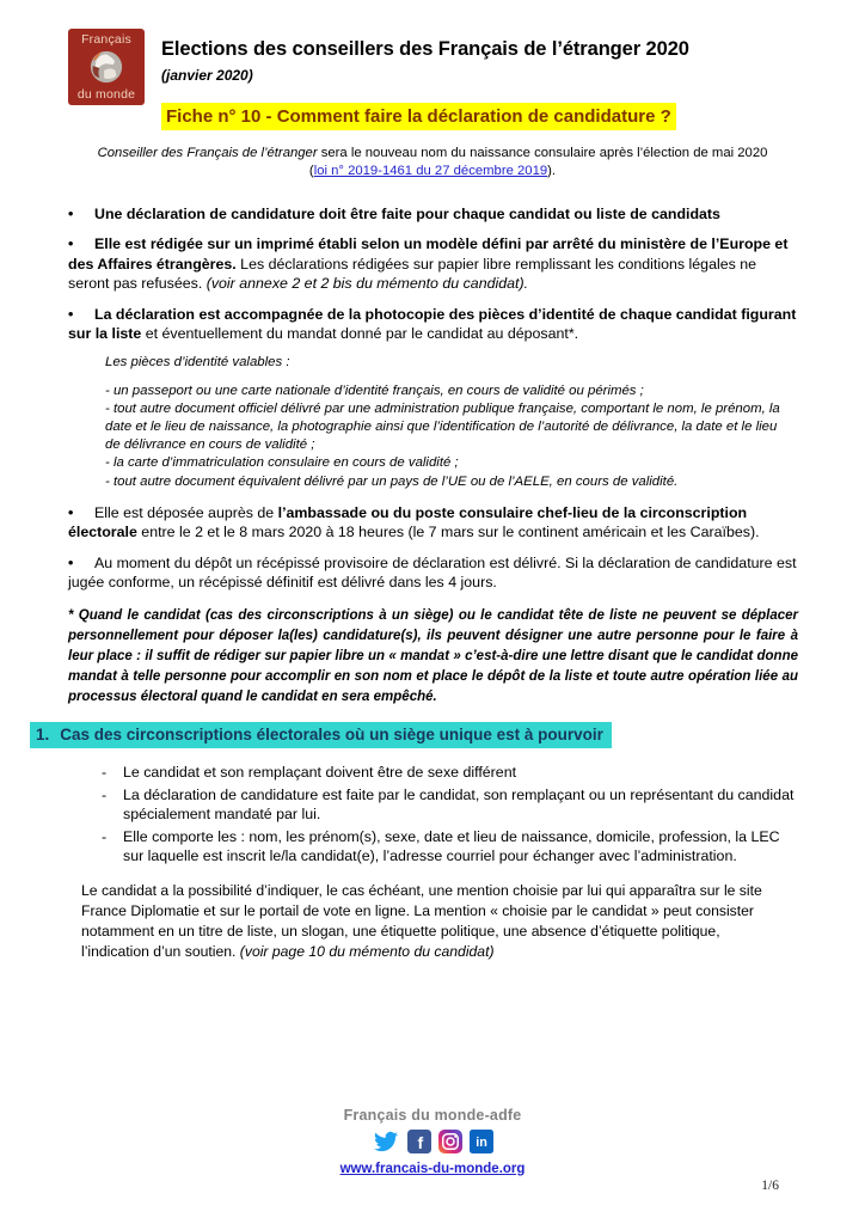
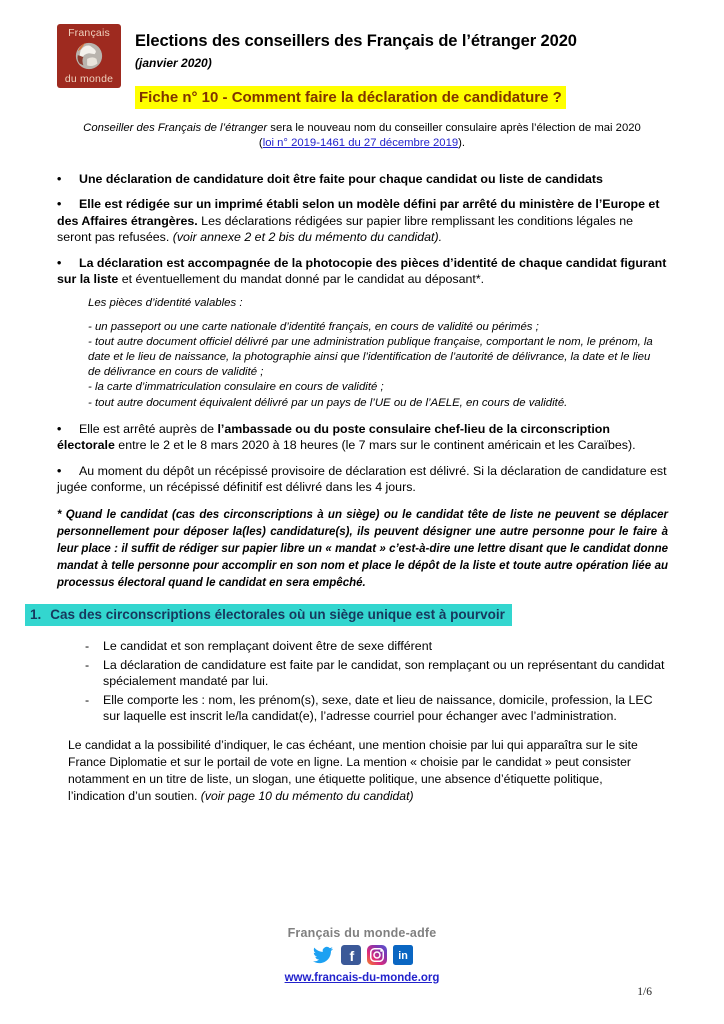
  Français
  du monde
  Elections des conseillers des Français de l’étranger 2020
  (janvier 2020)
  Fiche n° 10 - Comment faire la déclaration de candidature ?
- Conseiller des Français de l’étranger sera le nouveau nom du naissance consulaire après l’élection de mai 2020
+ Conseiller des Français de l’étranger sera le nouveau nom du conseiller consulaire après l’élection de mai 2020
  (loi n° 2019-1461 du 27 décembre 2019).
  • Une déclaration de candidature doit être faite pour chaque candidat ou liste de candidats
  • Elle est rédigée sur un imprimé établi selon un modèle défini par arrêté du ministère de l’Europe et des Affaires étrangères. Les déclarations rédigées sur papier libre remplissant les conditions légales ne seront pas refusées. (voir annexe 2 et 2 bis du mémento du candidat).
  • La déclaration est accompagnée de la photocopie des pièces d’identité de chaque candidat figurant sur la liste et éventuellement du mandat donné par le candidat au déposant*.
  Les pièces d’identité valables :
  - un passeport ou une carte nationale d’identité français, en cours de validité ou périmés ;
  - tout autre document officiel délivré par une administration publique française, comportant le nom, le prénom, la date et le lieu de naissance, la photographie ainsi que l’identification de l’autorité de délivrance, la date et le lieu de délivrance en cours de validité ;
  - la carte d’immatriculation consulaire en cours de validité ;
  - tout autre document équivalent délivré par un pays de l’UE ou de l’AELE, en cours de validité.
- • Elle est déposée auprès de l’ambassade ou du poste consulaire chef-lieu de la circonscription électorale entre le 2 et le 8 mars 2020 à 18 heures (le 7 mars sur le continent américain et les Caraïbes).
+ • Elle est arrêté auprès de l’ambassade ou du poste consulaire chef-lieu de la circonscription électorale entre le 2 et le 8 mars 2020 à 18 heures (le 7 mars sur le continent américain et les Caraïbes).
  • Au moment du dépôt un récépissé provisoire de déclaration est délivré. Si la déclaration de candidature est jugée conforme, un récépissé définitif est délivré dans les 4 jours.
  * Quand le candidat (cas des circonscriptions à un siège) ou le candidat tête de liste ne peuvent se déplacer personnellement pour déposer la(les) candidature(s), ils peuvent désigner une autre personne pour le faire à leur place : il suffit de rédiger sur papier libre un « mandat » c’est-à-dire une lettre disant que le candidat donne mandat à telle personne pour accomplir en son nom et place le dépôt de la liste et toute autre opération liée au processus électoral quand le candidat en sera empêché.
  1. Cas des circonscriptions électorales où un siège unique est à pourvoir
  -
  Le candidat et son remplaçant doivent être de sexe différent
  -
  La déclaration de candidature est faite par le candidat, son remplaçant ou un représentant du candidat spécialement mandaté par lui.
  -
  Elle comporte les : nom, les prénom(s), sexe, date et lieu de naissance, domicile, profession, la LEC sur laquelle est inscrit le/la candidat(e), l’adresse courriel pour échanger avec l’administration.
  Le candidat a la possibilité d’indiquer, le cas échéant, une mention choisie par lui qui apparaîtra sur le site France Diplomatie et sur le portail de vote en ligne. La mention « choisie par le candidat » peut consister notamment en un titre de liste, un slogan, une étiquette politique, une absence d’étiquette politique, l’indication d’un soutien. (voir page 10 du mémento du candidat)
  Français du monde-adfe
  f
  in
  www.francais-du-monde.org
  1/6
